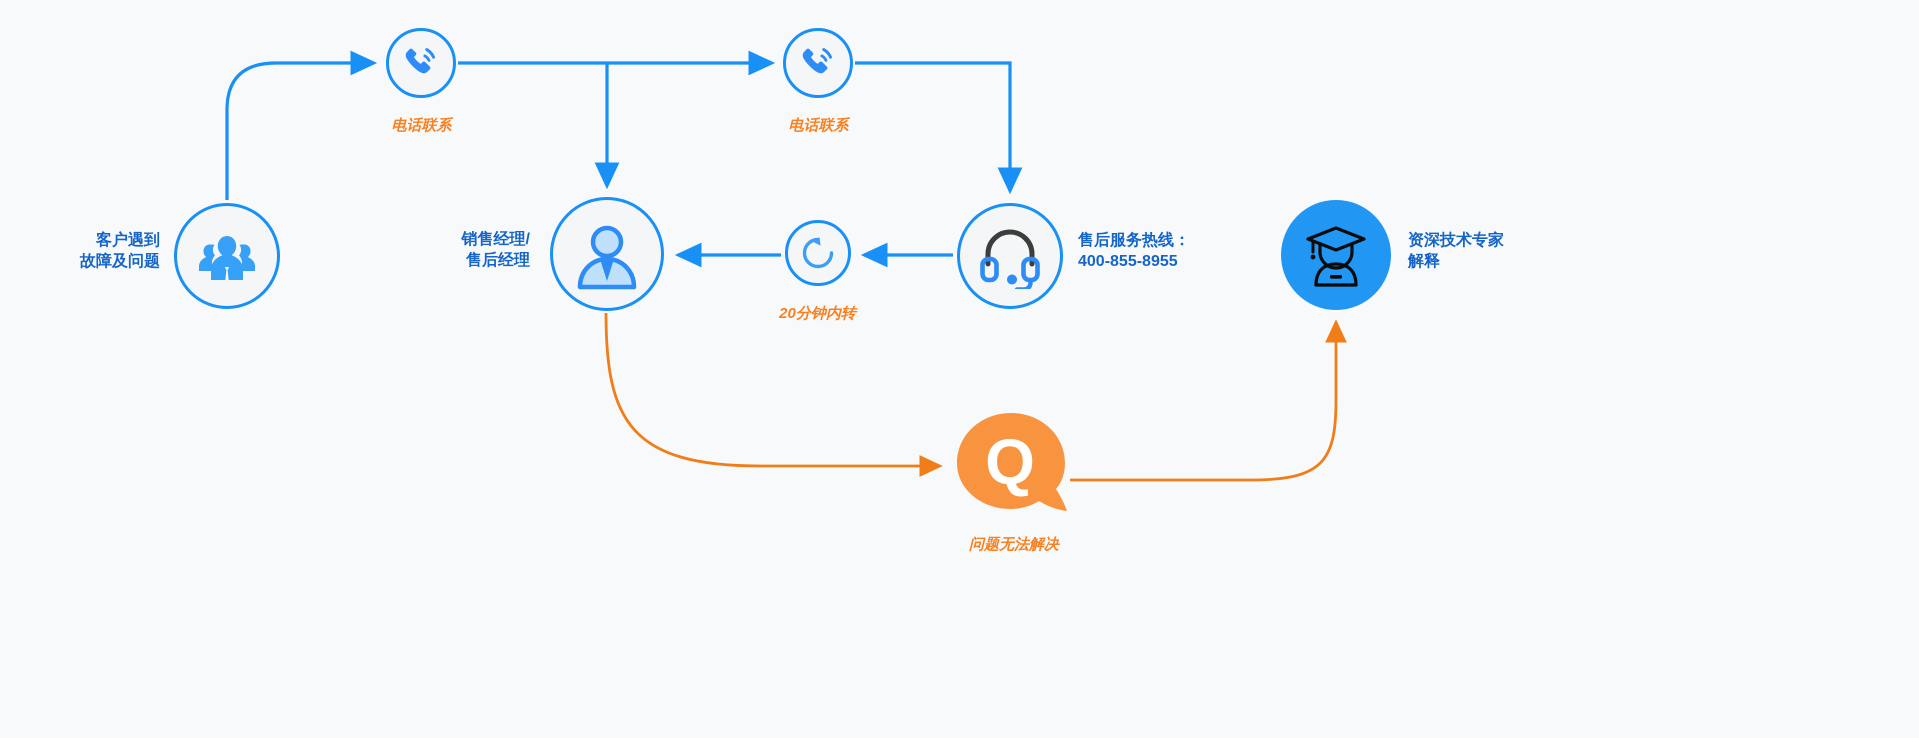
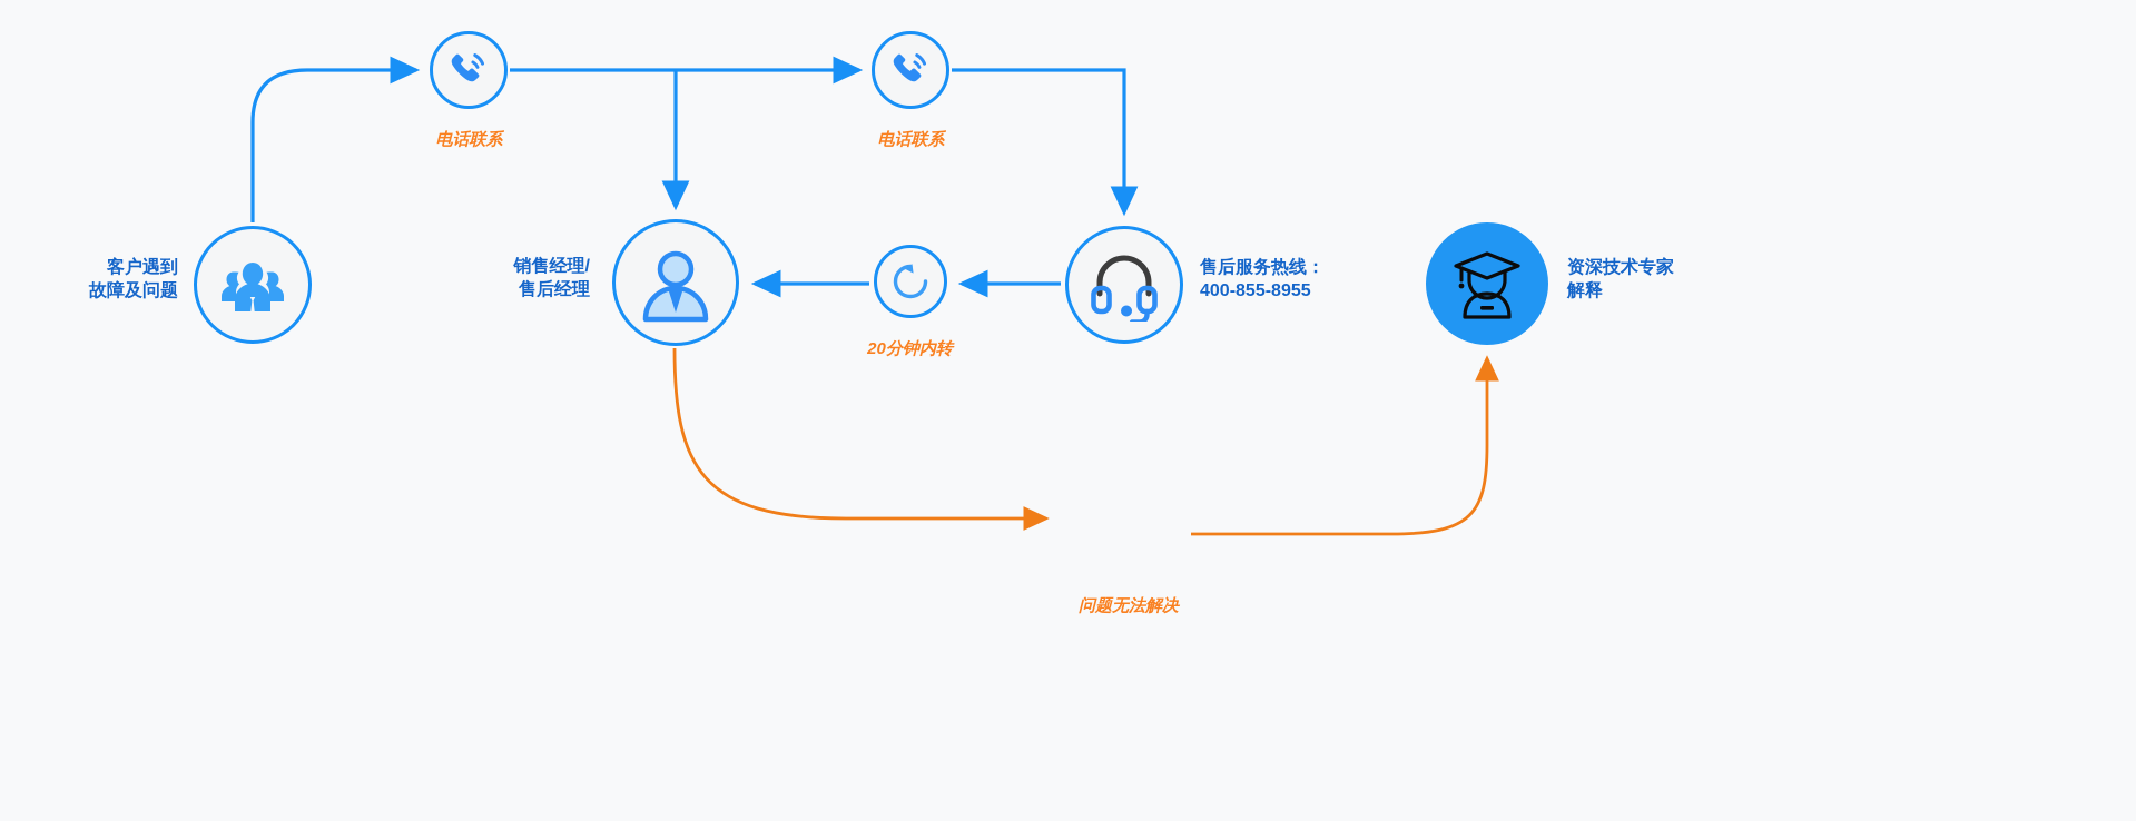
- Q
  客户遇到
  故障及问题
  销售经理/
  售后经理
  售后服务热线：
  400-855-8955
  资深技术专家
  解释
  电话联系
  电话联系
  20分钟内转
  问题无法解决
